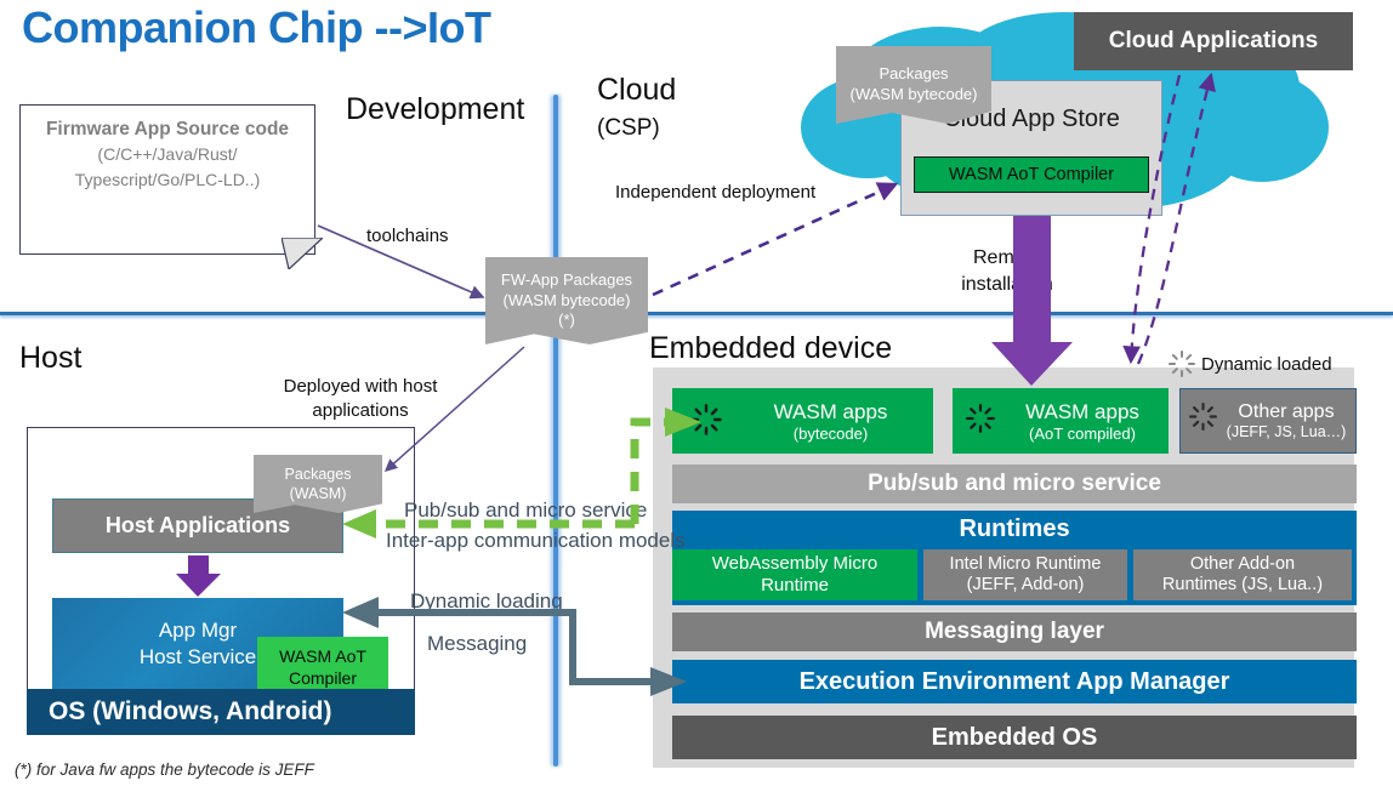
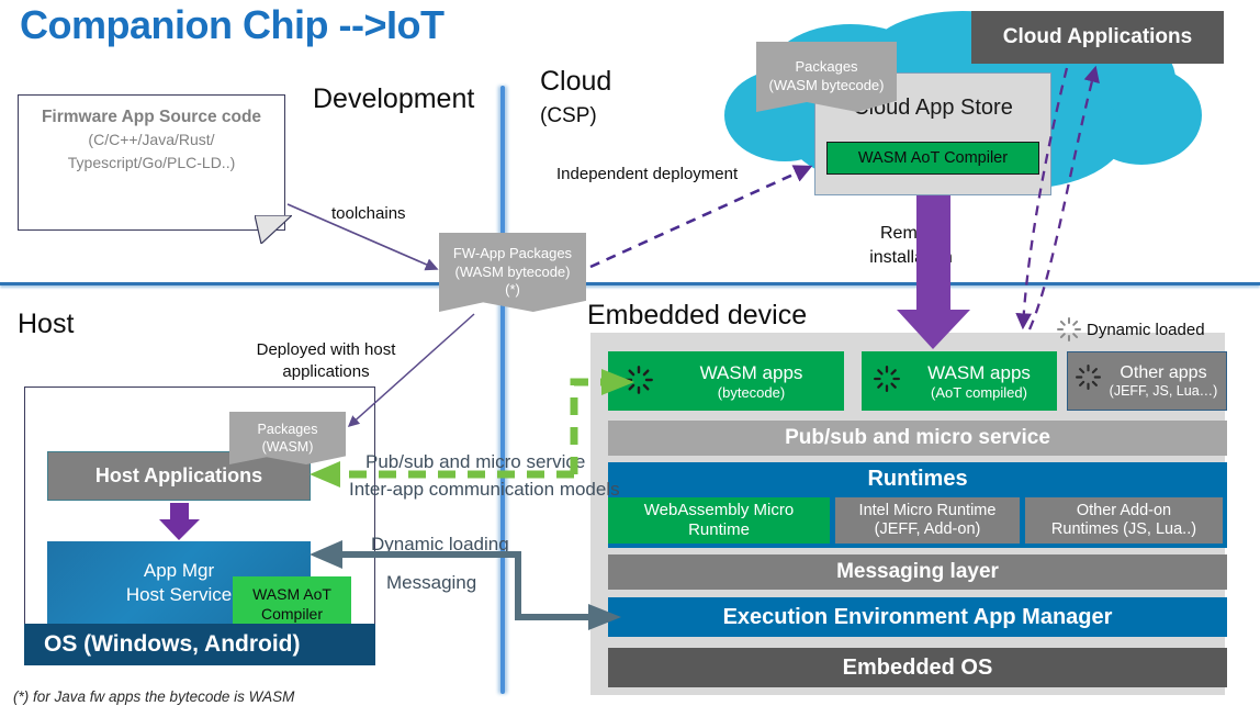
  Companion Chip -->IoT
  Development
  Cloud
  (CSP)
  Host
  Embedded device
  Firmware App Source code
  (C/C++/Java/Rust/
  Typescript/Go/PLC-LD..)
  Cloud Applications
  oud App Store
  WASM AoT Compiler
  Packages
  (WASM bytecode)
  FW-App Packages
  (WASM bytecode)
  (*)
  Host Applications
  Packages
  (WASM)
  App Mgr
  Host Service
  WASM AoT
  Compiler
  OS (Windows, Android)
  WASM apps
  (bytecode)
  WASM apps
  (AoT compiled)
  Other apps
  (JEFF, JS, Lua…)
  Pub/sub and micro service
  Runtimes
  WebAssembly Micro
  Runtime
  Intel Micro Runtime
  (JEFF, Add-on)
  Other Add-on
  Runtimes (JS, Lua..)
  Messaging layer
  Execution Environment App Manager
  Embedded OS
  toolchains
  Independent deployment
  Dynamic loaded
  Deployed with host
  applications
  Pub/sub and micro servie
  Inter-app communication models
  Dynamic loading
  Messaging
- (*) for Java fw apps the bytecode is JEFF
+ (*) for Java fw apps the bytecode is WASM
